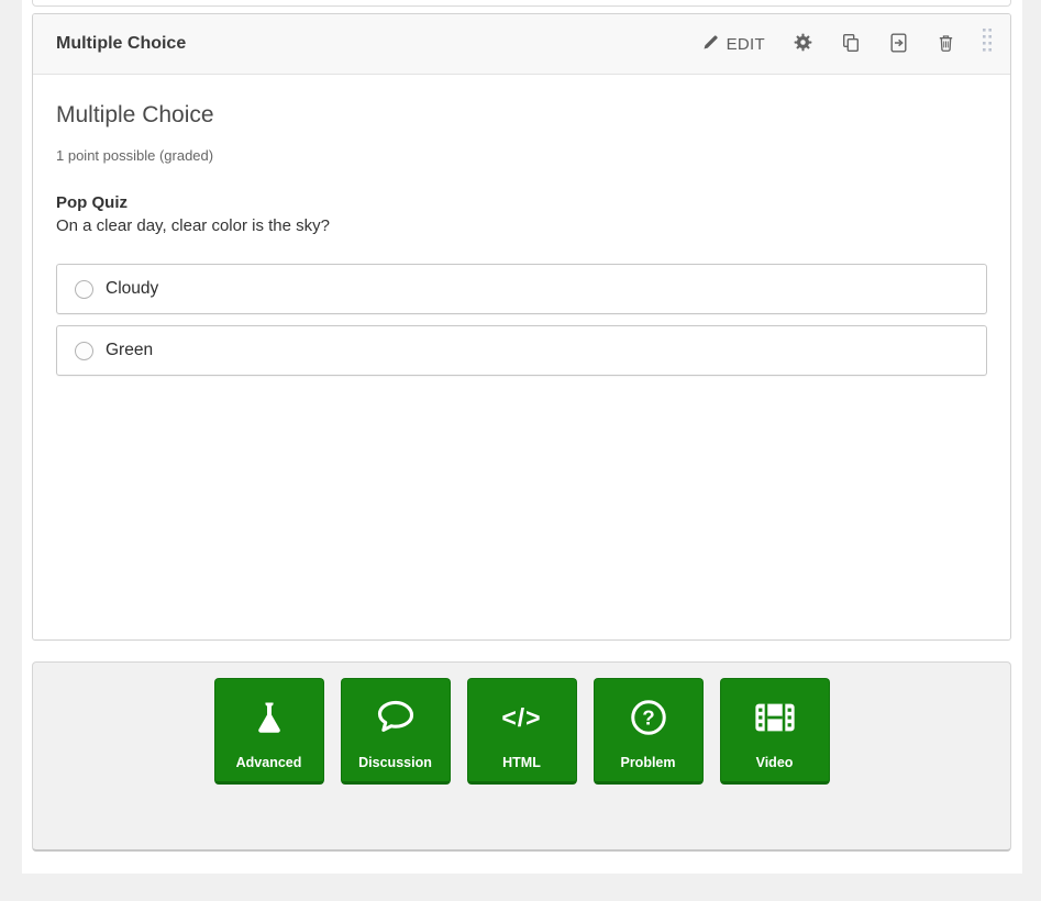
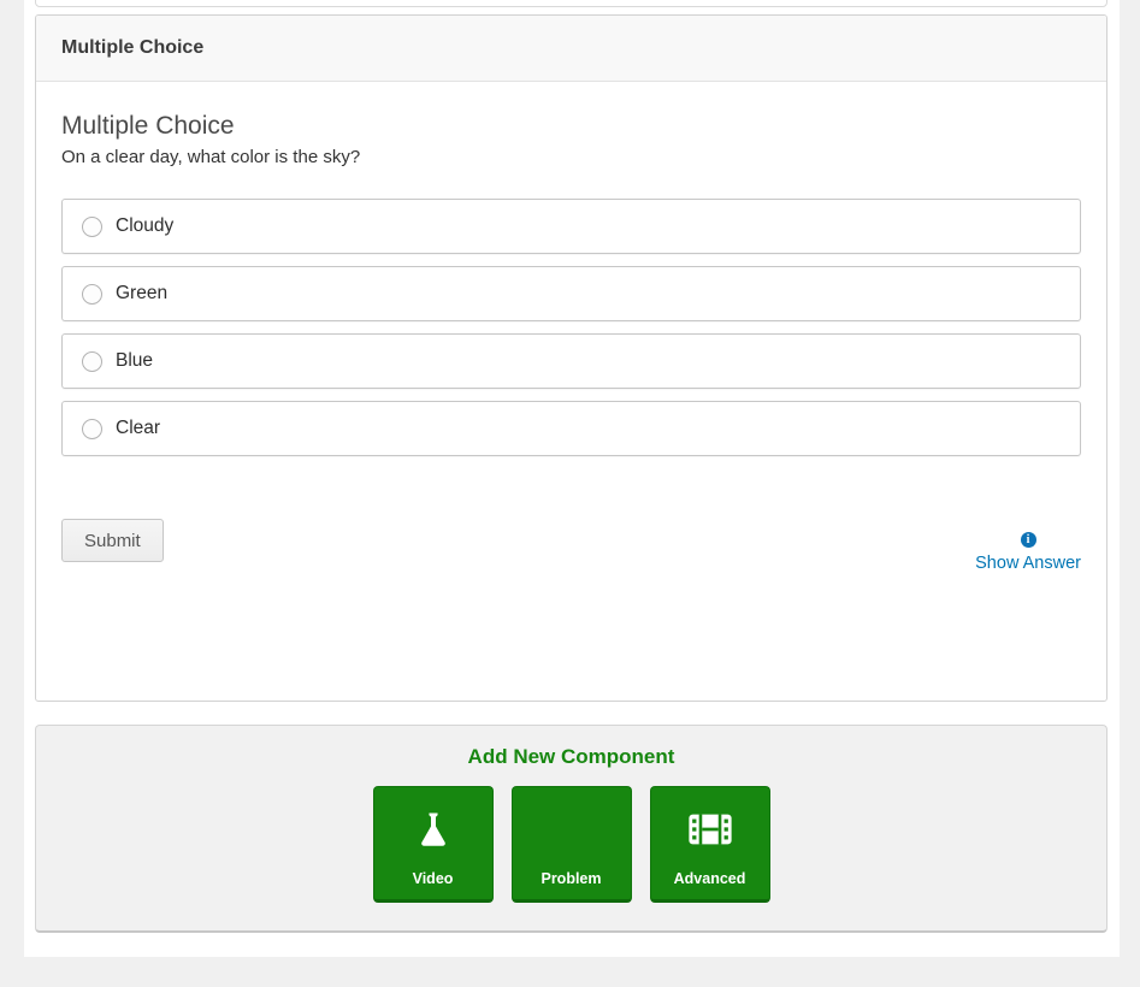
  Multiple Choice
- EDIT
  Multiple Choice
- 1 point possible (graded)
- Pop Quiz
- On a clear day, clear color is the sky?
+ On a clear day, what color is the sky?
  Cloudy
  Green
+ Blue
+ Clear
+ Submit
+ i
+ Show Answer
+ Add New Component
- Advanced
+ Video
- Discussion
- </>
- HTML
- ?
  Problem
- Video
+ Advanced
